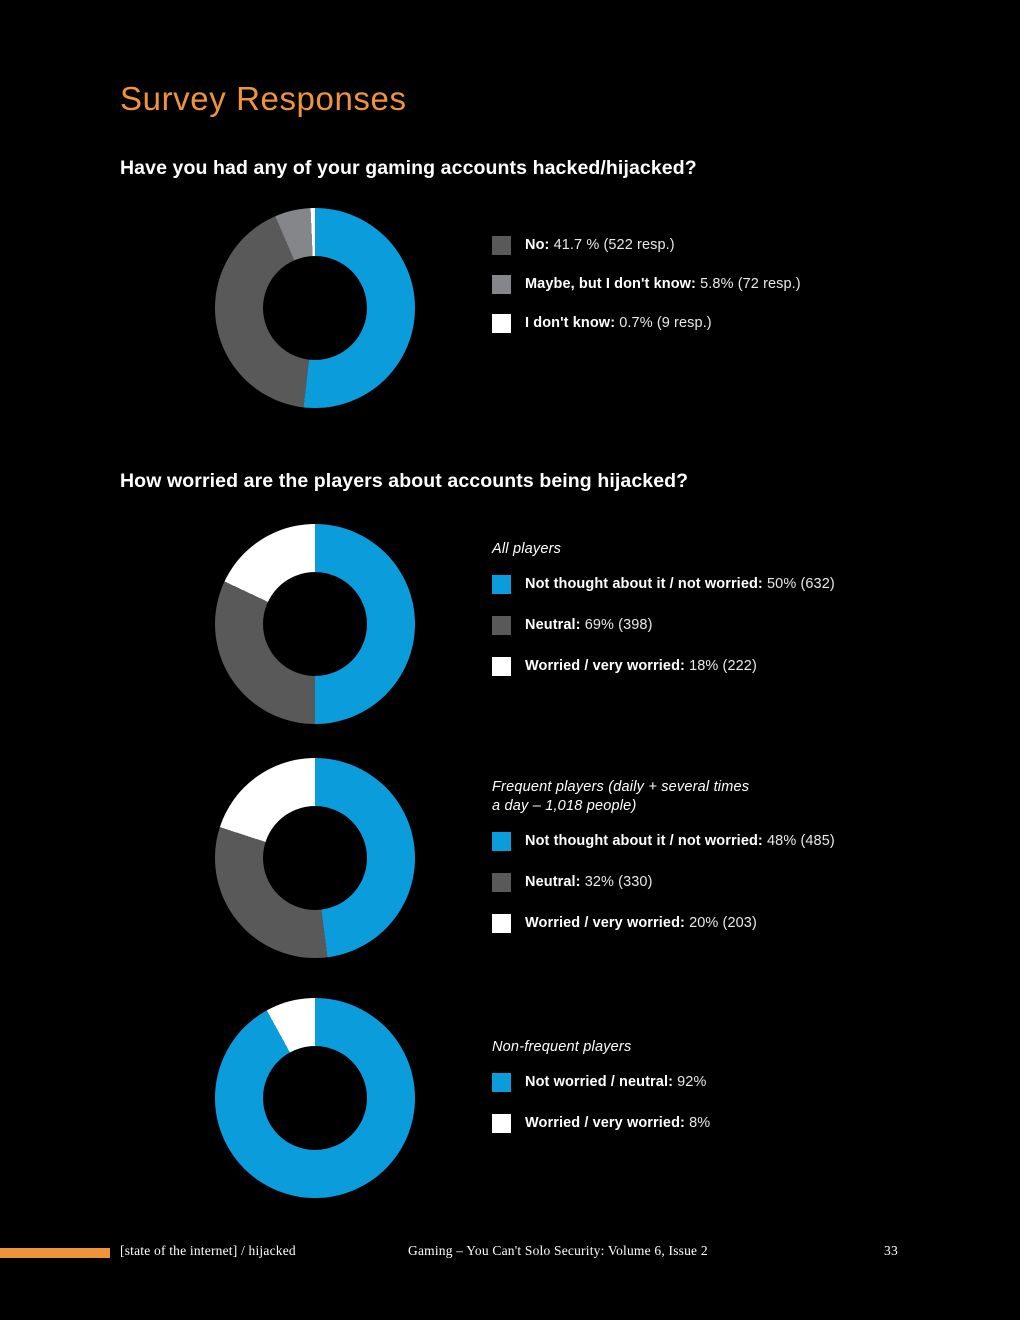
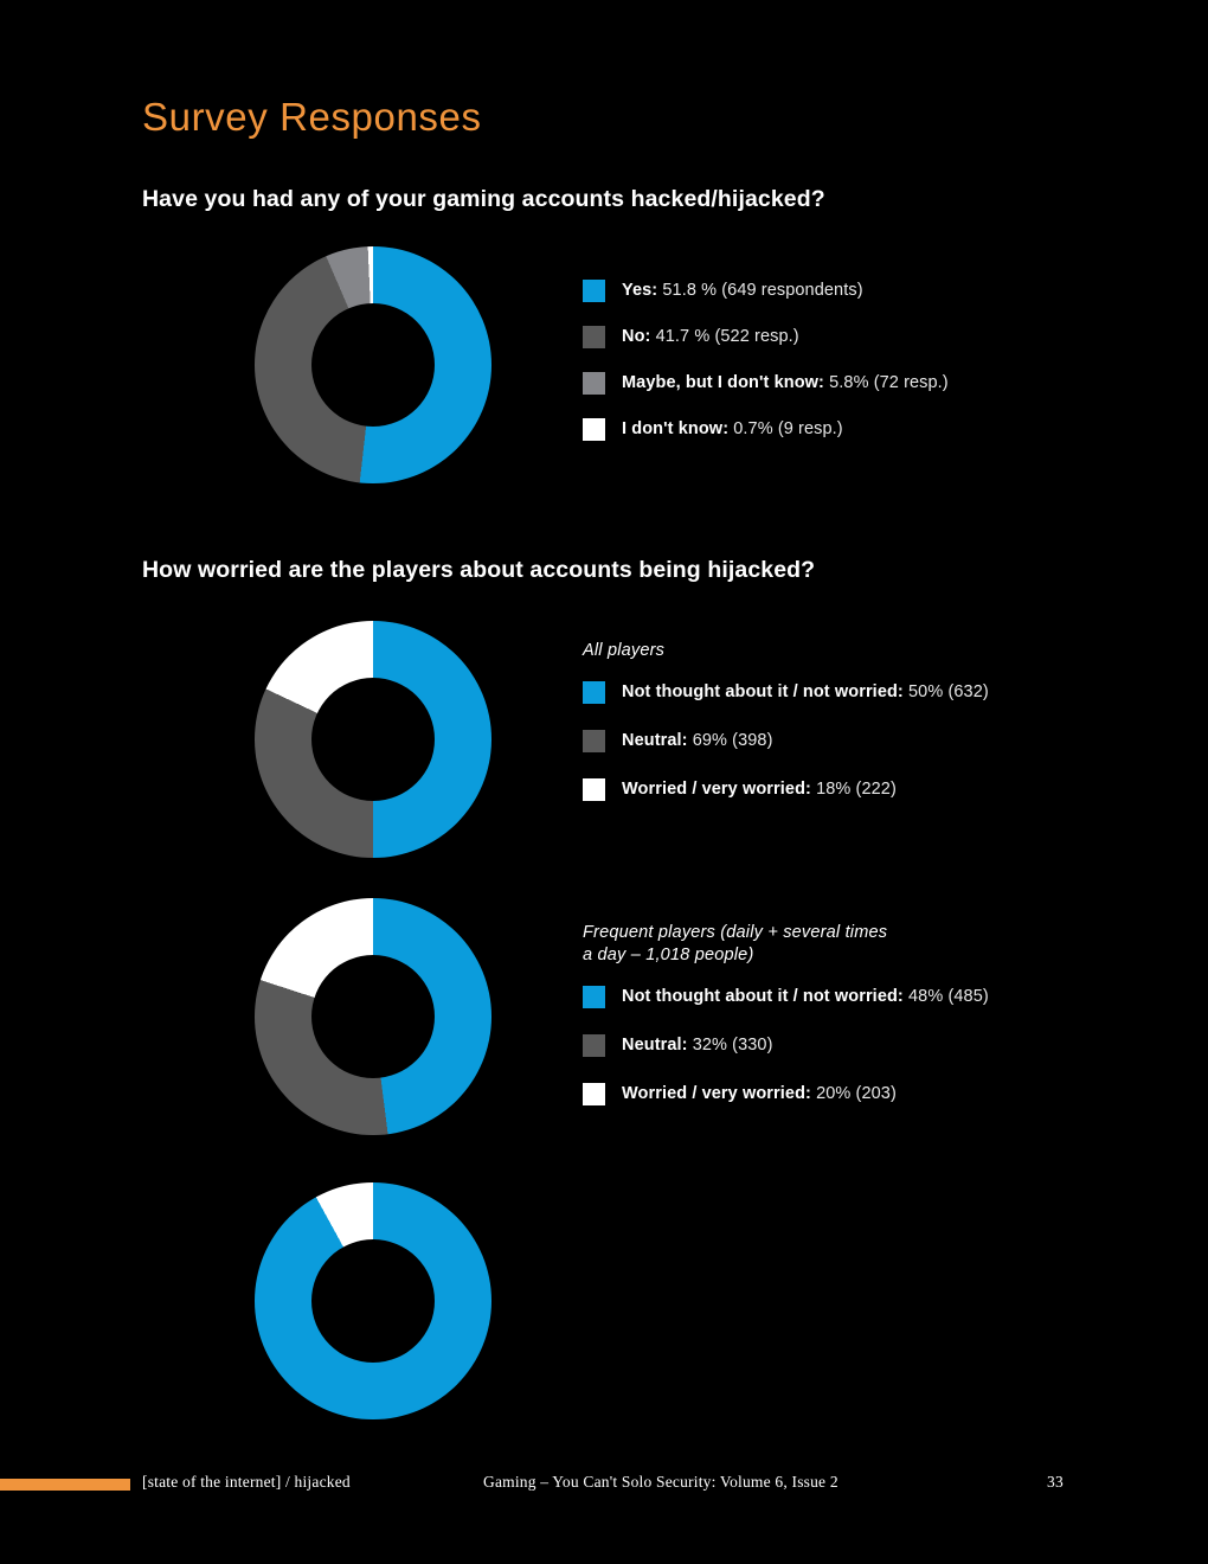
  Survey Responses
  Have you had any of your gaming accounts hacked/hijacked?
  How worried are the players about accounts being hijacked?
+ Yes: 51.8 % (649 respondents)
  No: 41.7 % (522 resp.)
  Maybe, but I don't know: 5.8% (72 resp.)
  I don't know: 0.7% (9 resp.)
  All players
  Not thought about it / not worried: 50% (632)
  Neutral: 69% (398)
  Worried / very worried: 18% (222)
  Frequent players (daily + several times
  a day – 1,018 people)
  Not thought about it / not worried: 48% (485)
  Neutral: 32% (330)
  Worried / very worried: 20% (203)
- Non-frequent players
- Not worried / neutral: 92%
- Worried / very worried: 8%
  [state of the internet] / hijacked
  Gaming – You Can't Solo Security: Volume 6, Issue 2
  33
